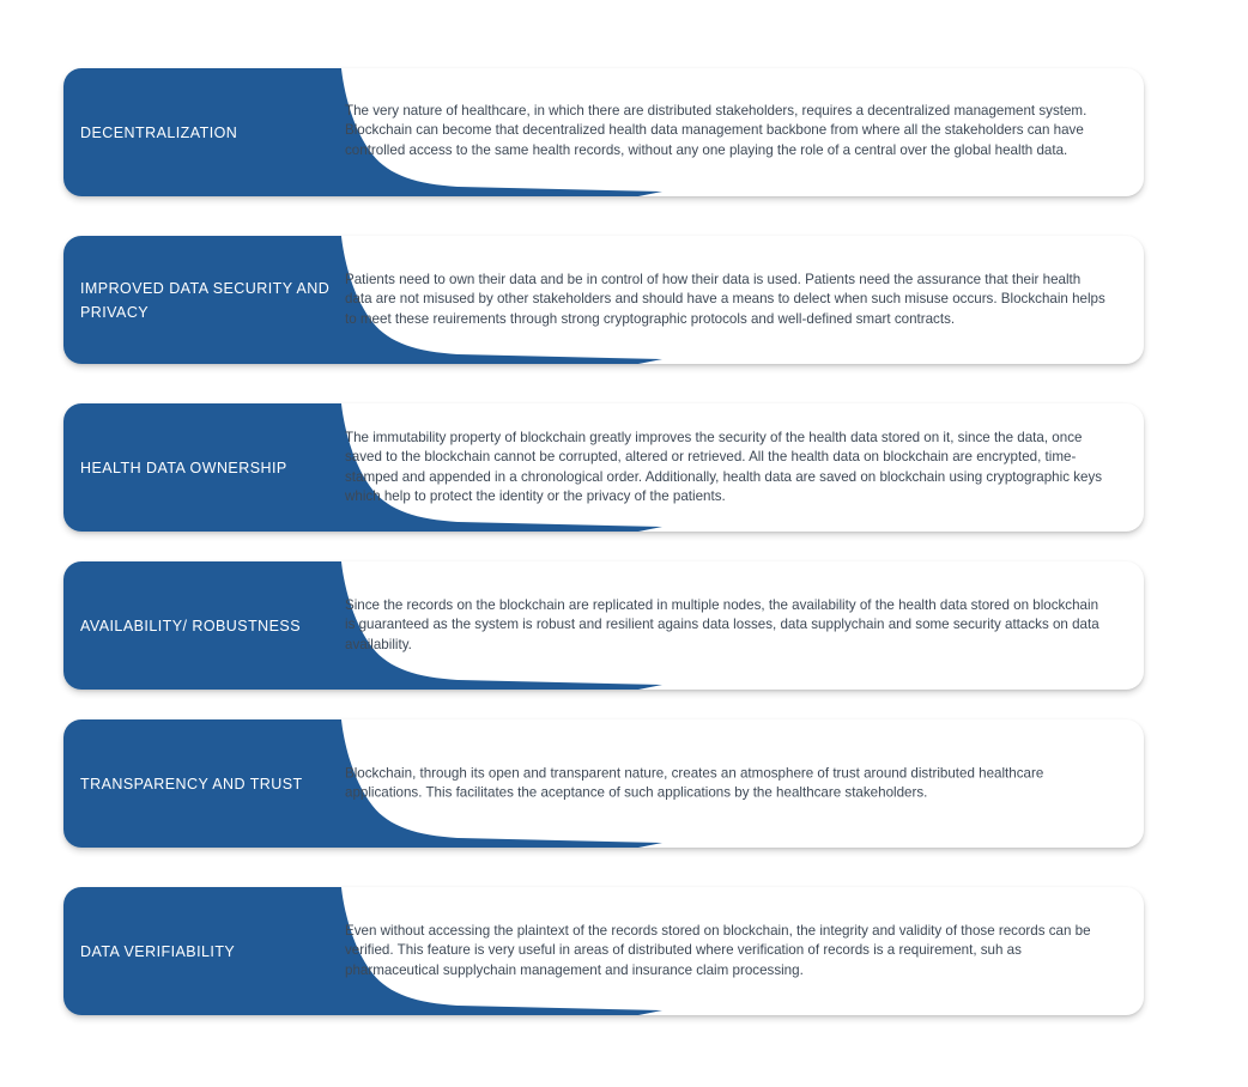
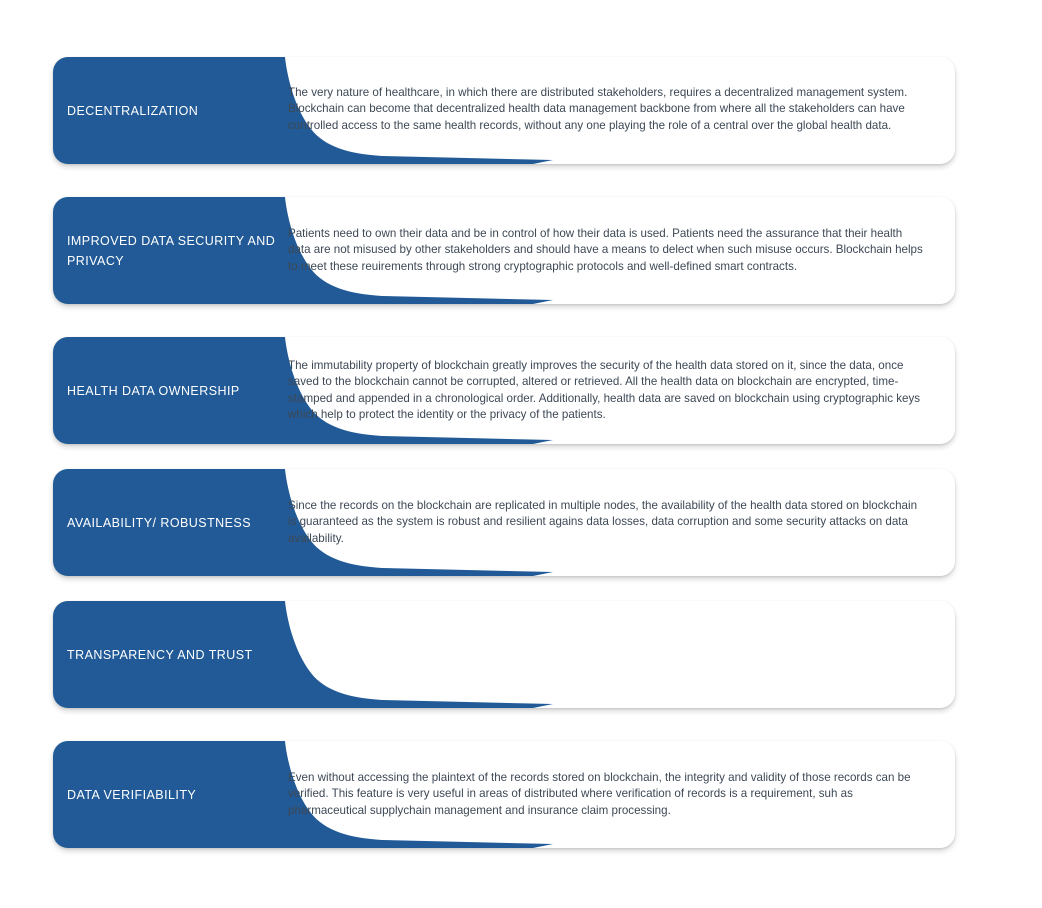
  DECENTRALIZATION
  The very nature of healthcare, in which there are distributed stakeholders, requires a decentralized management system. Blockchain can become that decentralized health data management backbone from where all the stakeholders can have controlled access to the same health records, without any one playing the role of a central over the global health data.
  IMPROVED DATA SECURITY AND PRIVACY
  Patients need to own their data and be in control of how their data is used. Patients need the assurance that their health data are not misused by other stakeholders and should have a means to delect when such misuse occurs. Blockchain helps to meet these reuirements through strong cryptographic protocols and well-defined smart contracts.
  HEALTH DATA OWNERSHIP
  The immutability property of blockchain greatly improves the security of the health data stored on it, since the data, once saved to the blockchain cannot be corrupted, altered or retrieved. All the health data on blockchain are encrypted, time-stamped and appended in a chronological order. Additionally, health data are saved on blockchain using cryptographic keys which help to protect the identity or the privacy of the patients.
  AVAILABILITY/ ROBUSTNESS
- Since the records on the blockchain are replicated in multiple nodes, the availability of the health data stored on blockchain is guaranteed as the system is robust and resilient agains data losses, data supplychain and some security attacks on data availability.
+ Since the records on the blockchain are replicated in multiple nodes, the availability of the health data stored on blockchain is guaranteed as the system is robust and resilient agains data losses, data corruption and some security attacks on data availability.
  TRANSPARENCY AND TRUST
- Blockchain, through its open and transparent nature, creates an atmosphere of trust around distributed healthcare applications. This facilitates the aceptance of such applications by the healthcare stakeholders.
  DATA VERIFIABILITY
  Even without accessing the plaintext of the records stored on blockchain, the integrity and validity of those records can be verified. This feature is very useful in areas of distributed where verification of records is a requirement, suh as pharmaceutical supplychain management and insurance claim processing.
